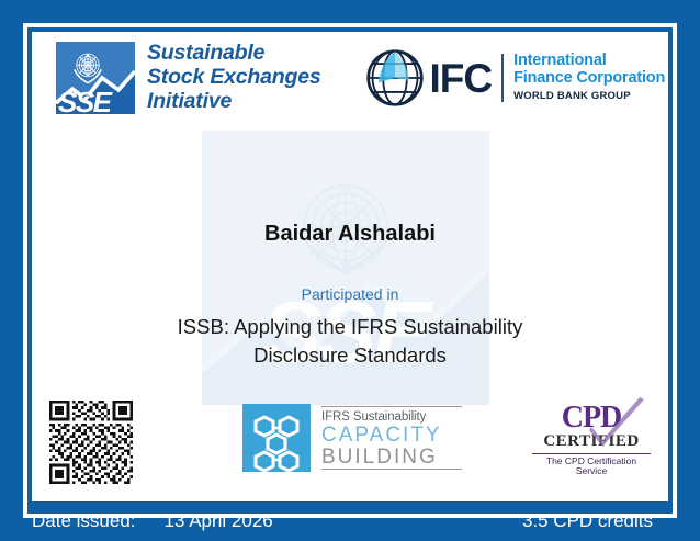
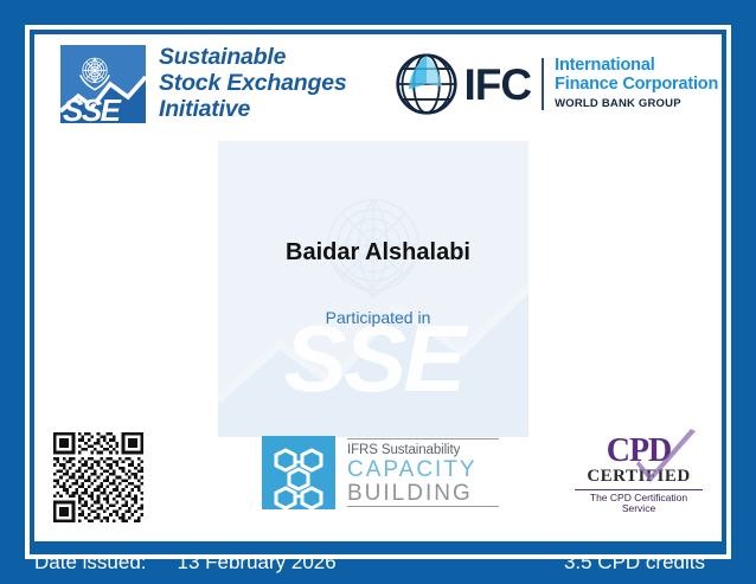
  SSE
  SSE
  Sustainable
  Stock Exchanges
  Initiative
  IFC
  International
  Finance Corporation
  WORLD BANK GROUP
  Baidar Alshalabi
  Participated in
- ISSB: Applying the IFRS Sustainability
- Disclosure Standards
  IFRS Sustainability
  CAPACITY
  BUILDING
  CPD
  CERTIFIED
  The CPD Certification
  Service
  Date issued:
- 13 April 2026
+ 13 February 2026
  3.5 CPD credits
